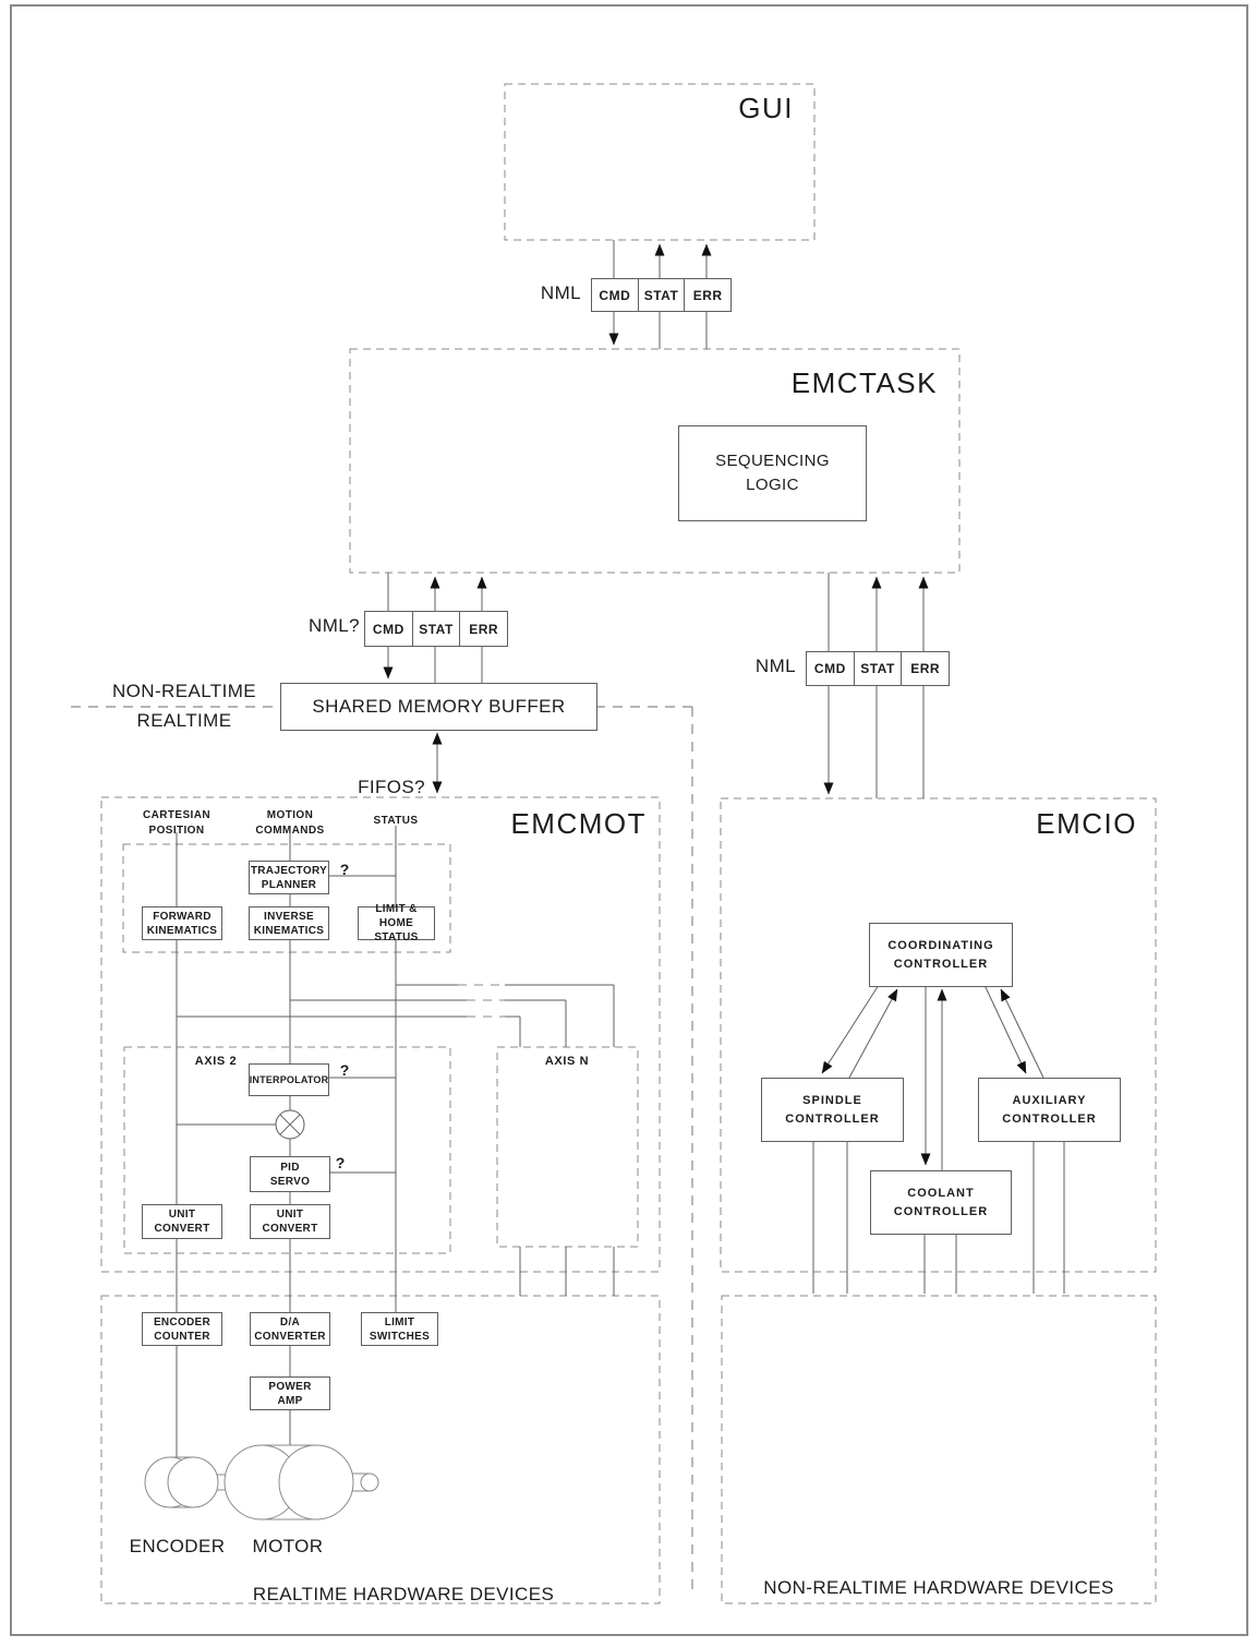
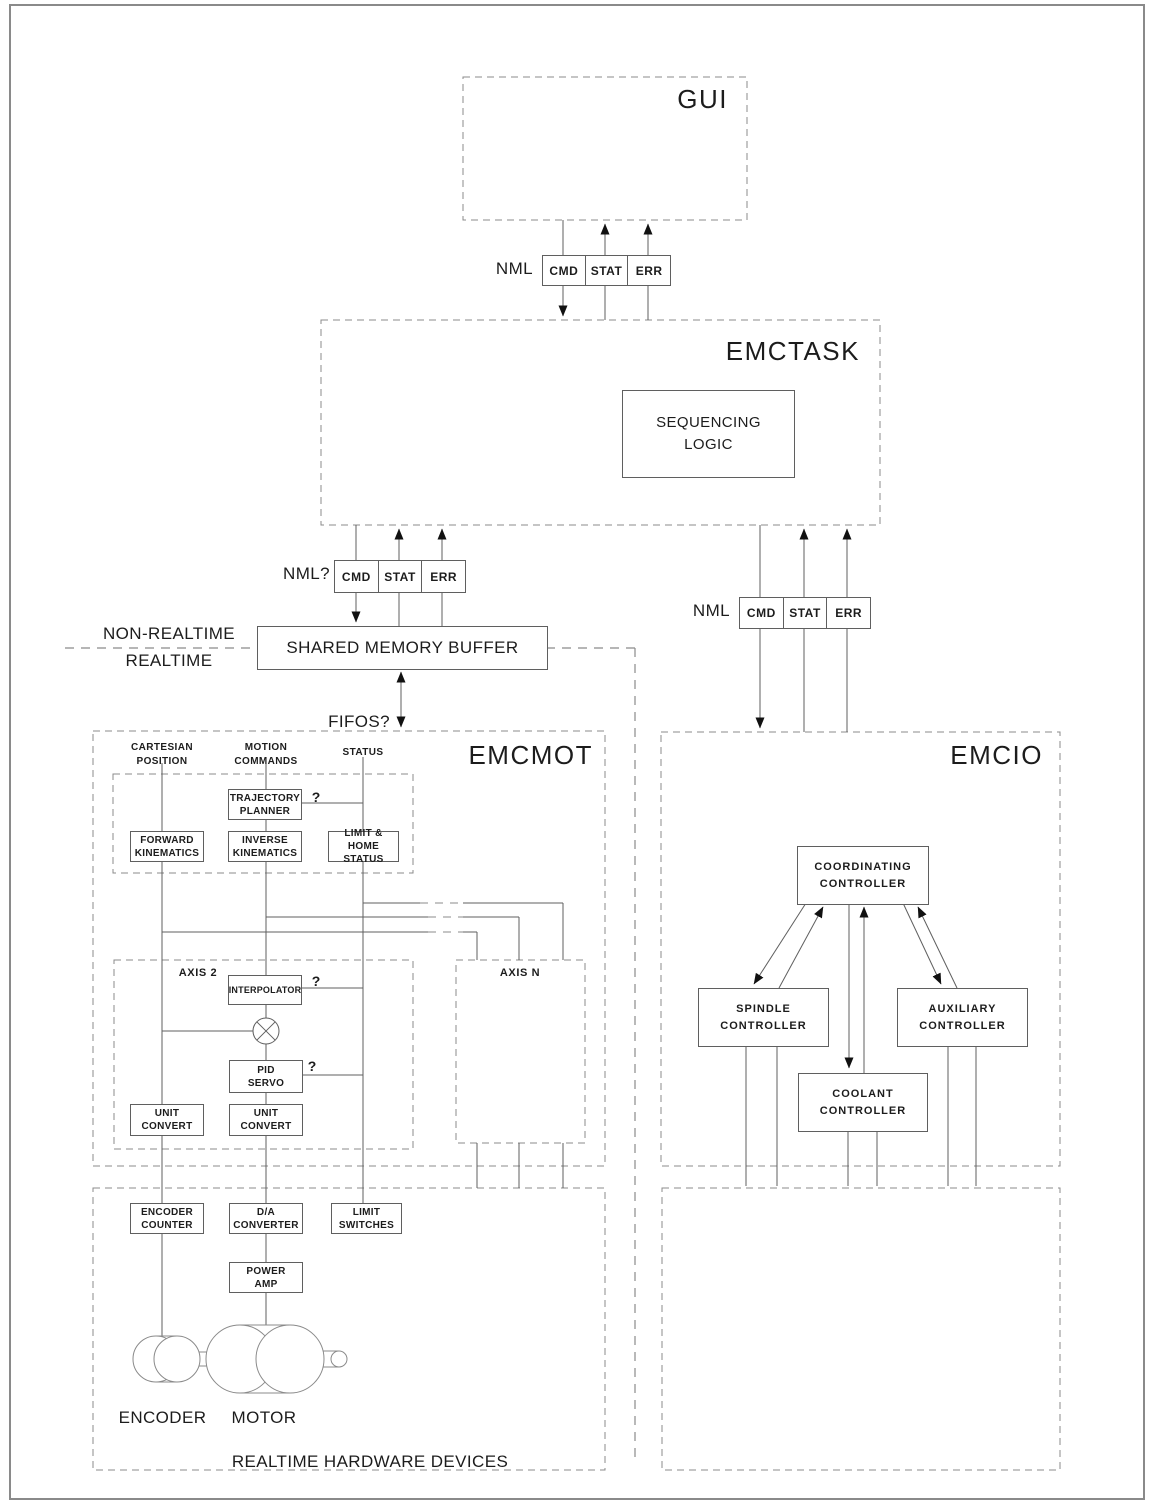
  GUI
  EMCTASK
  EMCMOT
  EMCIO
  NML
  CMD
  STAT
  ERR
  NML?
  CMD
  STAT
  ERR
  NML
  CMD
  STAT
  ERR
  SEQUENCING
  LOGIC
  NON-REALTIME
  REALTIME
  SHARED MEMORY BUFFER
  FIFOS?
  CARTESIAN
  POSITION
  MOTION
  COMMANDS
  STATUS
  TRAJECTORY
  PLANNER
  ?
  FORWARD
  KINEMATICS
  INVERSE
  KINEMATICS
  LIMIT & HOME
  STATUS
  AXIS 2
  AXIS N
  INTERPOLATOR
  ?
  PID
  SERVO
  ?
  UNIT
  CONVERT
  UNIT
  CONVERT
  ENCODER
  COUNTER
  D/A
  CONVERTER
  LIMIT
  SWITCHES
  POWER
  AMP
  ENCODER
  MOTOR
  REALTIME HARDWARE DEVICES
  COORDINATING
  CONTROLLER
  SPINDLE
  CONTROLLER
  AUXILIARY
  CONTROLLER
  COOLANT
  CONTROLLER
- NON-REALTIME HARDWARE DEVICES
